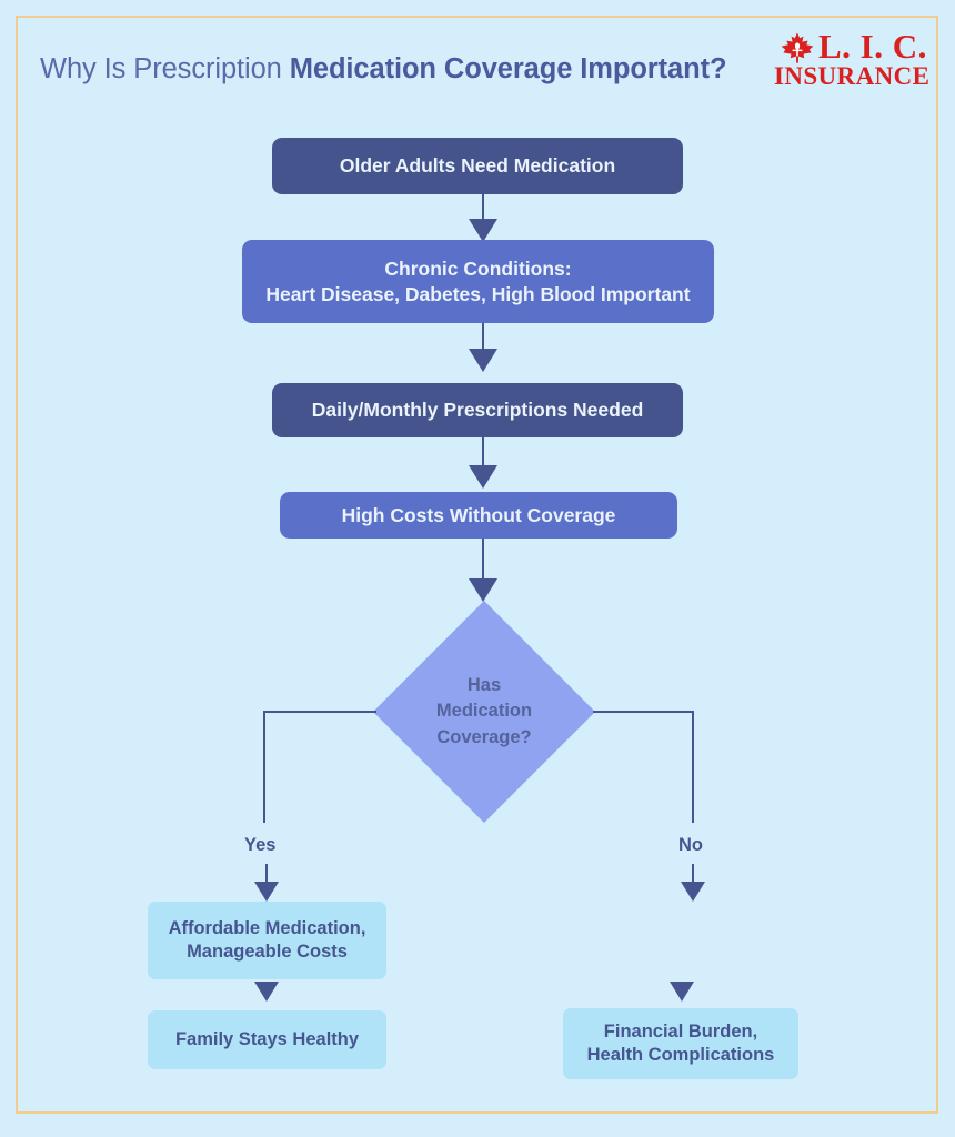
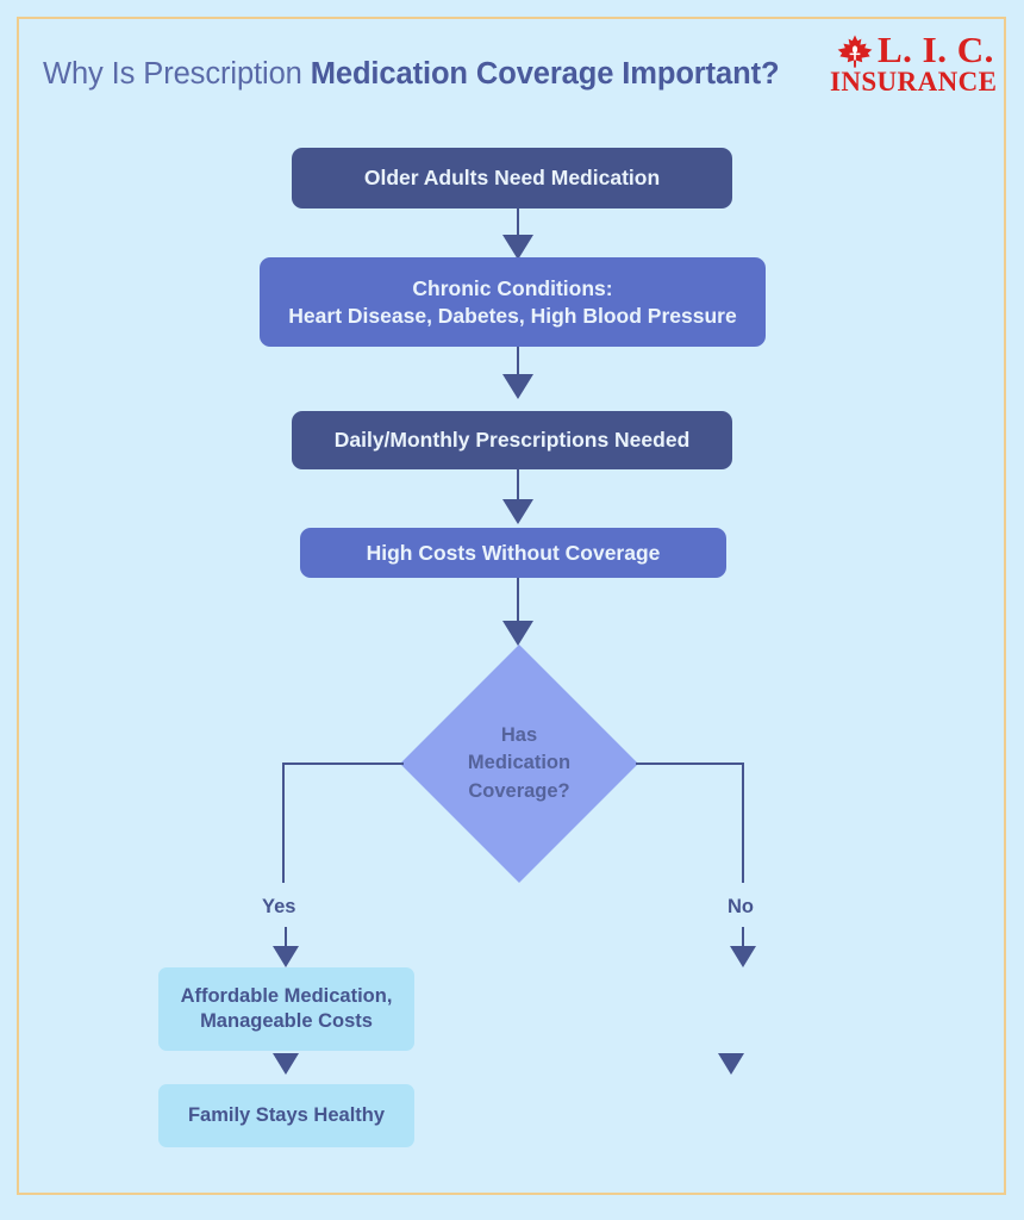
  Why Is Prescription Medication Coverage Important?
  L. I. C.
  INSURANC
  Older Adults Need Medication
  Chronic Conditions:
- Heart Disease, Dabetes, High Blood Important
+ Heart Disease, Dabetes, High Blood Pressure
  Daily/Monthly Prescriptions Needed
  High Costs Without Coverage
  Has
  Medication
  Coverage?
  Yes
  No
  Affordable Medication,
  Manageable Costs
  Family Stays Healthy
- Financial Burden,
- Health Complications
